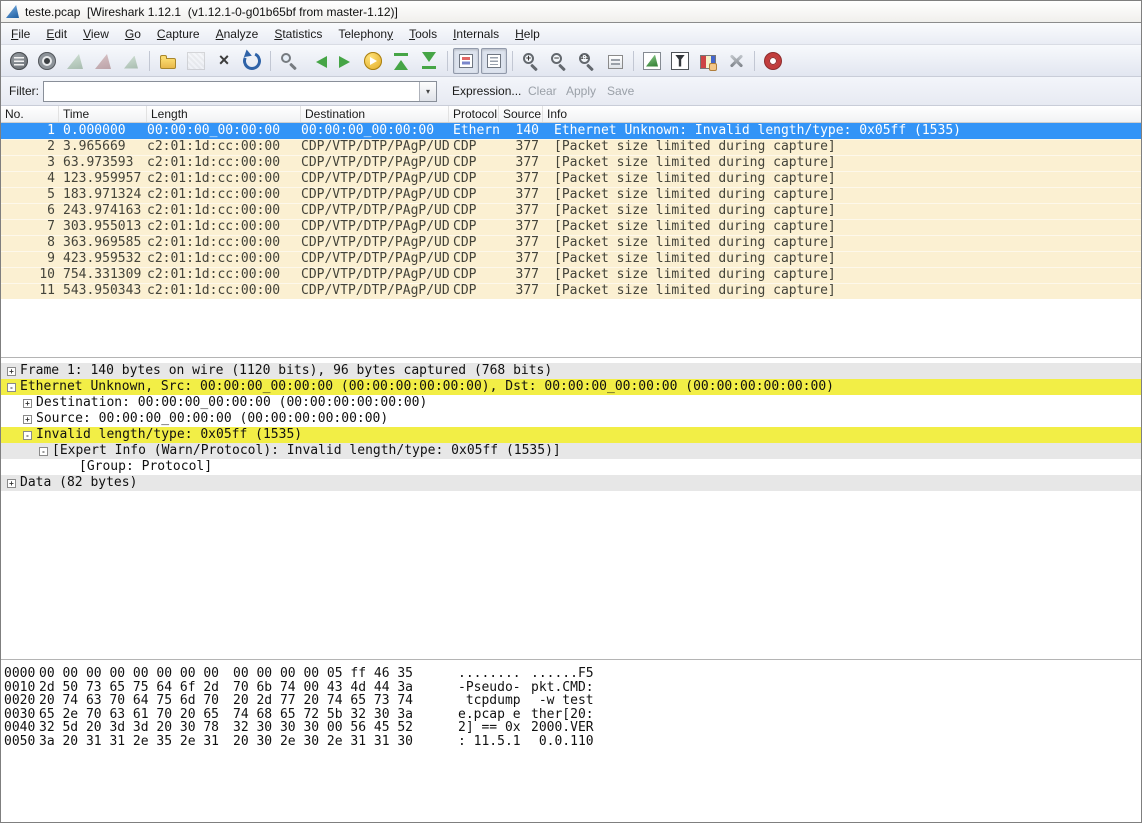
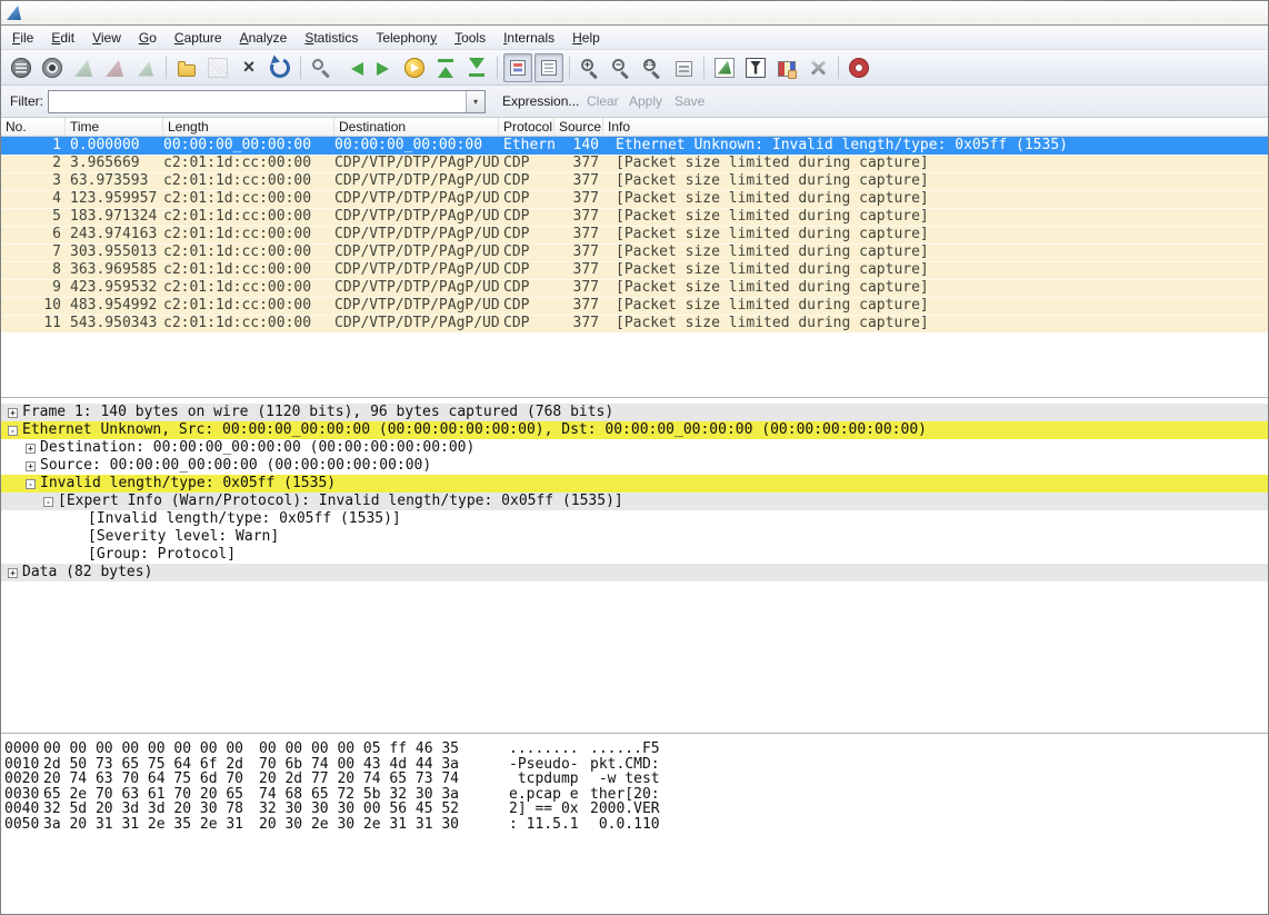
- teste.pcap [Wireshark 1.12.1 (v1.12.1-0-g01b65bf from master-1.12)]
  File
  Edit
  View
  Go
  Capture
  Analyze
  Statistics
  Telephony
  Tools
  Internals
  Help
  ×
  +
  −
  Filter:
  ▾
  Expression...
  Clear
  Apply
  Save
  No.
  Time
  Length
  Destination
  Protocol
  Source
  Info
  1
  0.000000
  00:00:00_00:00:00
  00:00:00_00:00:00
  Ethern
  140
  Ethernet Unknown: Invalid length/type: 0x05ff (1535)
  2
  3.965669
  c2:01:1d:cc:00:00
  CDP/VTP/DTP/PAgP/UD
  CDP
  377
  [Packet size limited during capture]
  3
  63.973593
  c2:01:1d:cc:00:00
  CDP/VTP/DTP/PAgP/UD
  CDP
  377
  [Packet size limited during capture]
  4
  123.959957
  c2:01:1d:cc:00:00
  CDP/VTP/DTP/PAgP/UD
  CDP
  377
  [Packet size limited during capture]
  5
  183.971324
  c2:01:1d:cc:00:00
  CDP/VTP/DTP/PAgP/UD
  CDP
  377
  [Packet size limited during capture]
  6
  243.974163
  c2:01:1d:cc:00:00
  CDP/VTP/DTP/PAgP/UD
  CDP
  377
  [Packet size limited during capture]
  7
  303.955013
  c2:01:1d:cc:00:00
  CDP/VTP/DTP/PAgP/UD
  CDP
  377
  [Packet size limited during capture]
  8
  363.969585
  c2:01:1d:cc:00:00
  CDP/VTP/DTP/PAgP/UD
  CDP
  377
  [Packet size limited during capture]
  9
  423.959532
  c2:01:1d:cc:00:00
  CDP/VTP/DTP/PAgP/UD
  CDP
  377
  [Packet size limited during capture]
  10
- 754.331309
+ 483.954992
  c2:01:1d:cc:00:00
  CDP/VTP/DTP/PAgP/UD
  CDP
  377
  [Packet size limited during capture]
  11
  543.950343
  c2:01:1d:cc:00:00
  CDP/VTP/DTP/PAgP/UD
  CDP
  377
  [Packet size limited during capture]
  +
  Frame 1: 140 bytes on wire (1120 bits), 96 bytes captured (768 bits)
  -
  Ethernet Unknown, Src: 00:00:00_00:00:00 (00:00:00:00:00:00), Dst: 00:00:00_00:00:00 (00:00:00:00:00:00)
  +
  Destination: 00:00:00_00:00:00 (00:00:00:00:00:00)
  +
  Source: 00:00:00_00:00:00 (00:00:00:00:00:00)
  -
  Invalid length/type: 0x05ff (1535)
  -
  [Expert Info (Warn/Protocol): Invalid length/type: 0x05ff (1535)]
+ [Invalid length/type: 0x05ff (1535)]
+ [Severity level: Warn]
  [Group: Protocol]
  +
  Data (82 bytes)
  0000 00 00 00 00 00 00 00 00 00 00 00 00 05 ff 46 35 ........ ......F5
  0010 2d 50 73 65 75 64 6f 2d 70 6b 74 00 43 4d 44 3a -Pseudo- pkt.CMD:
  0020 20 74 63 70 64 75 6d 70 20 2d 77 20 74 65 73 74 tcpdump -w test
  0030 65 2e 70 63 61 70 20 65 74 68 65 72 5b 32 30 3a e.pcap e ther[20:
  0040 32 5d 20 3d 3d 20 30 78 32 30 30 30 00 56 45 52 2] == 0x 2000.VER
  0050 3a 20 31 31 2e 35 2e 31 20 30 2e 30 2e 31 31 30 : 11.5.1 0.0.110
